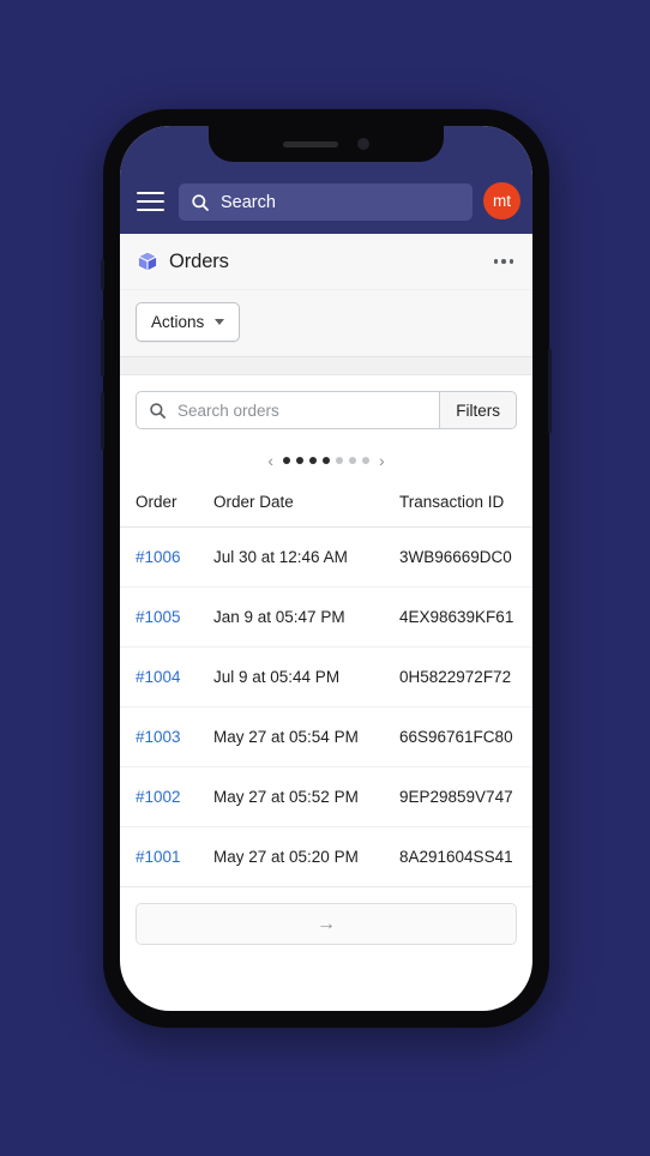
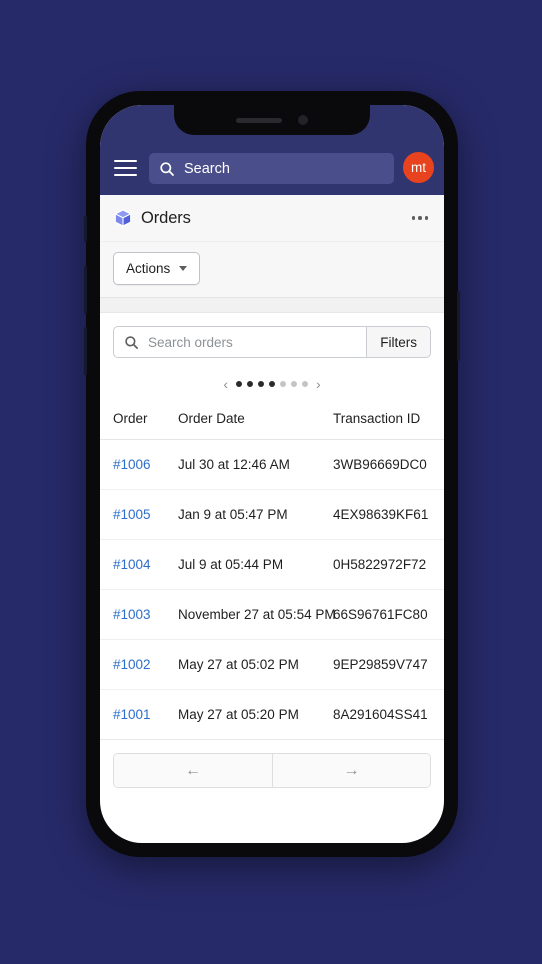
  Search
  mt
  Orders
  Actions
  Search orders
  Filters
  ‹
  ›
  Order	Order Date	Transaction ID
  #1006	Jul 30 at 12:46 AM	3WB96669DC0
  #1005	Jan 9 at 05:47 PM	4EX98639KF61
  #1004	Jul 9 at 05:44 PM	0H5822972F72
- #1003	May 27 at 05:54 PM	66S96761FC80
+ #1003	November 27 at 05:54 PM	66S96761FC80
- #1002	May 27 at 05:52 PM	9EP29859V747
+ #1002	May 27 at 05:02 PM	9EP29859V747
  #1001	May 27 at 05:20 PM	8A291604SS41
+ ←
  →
